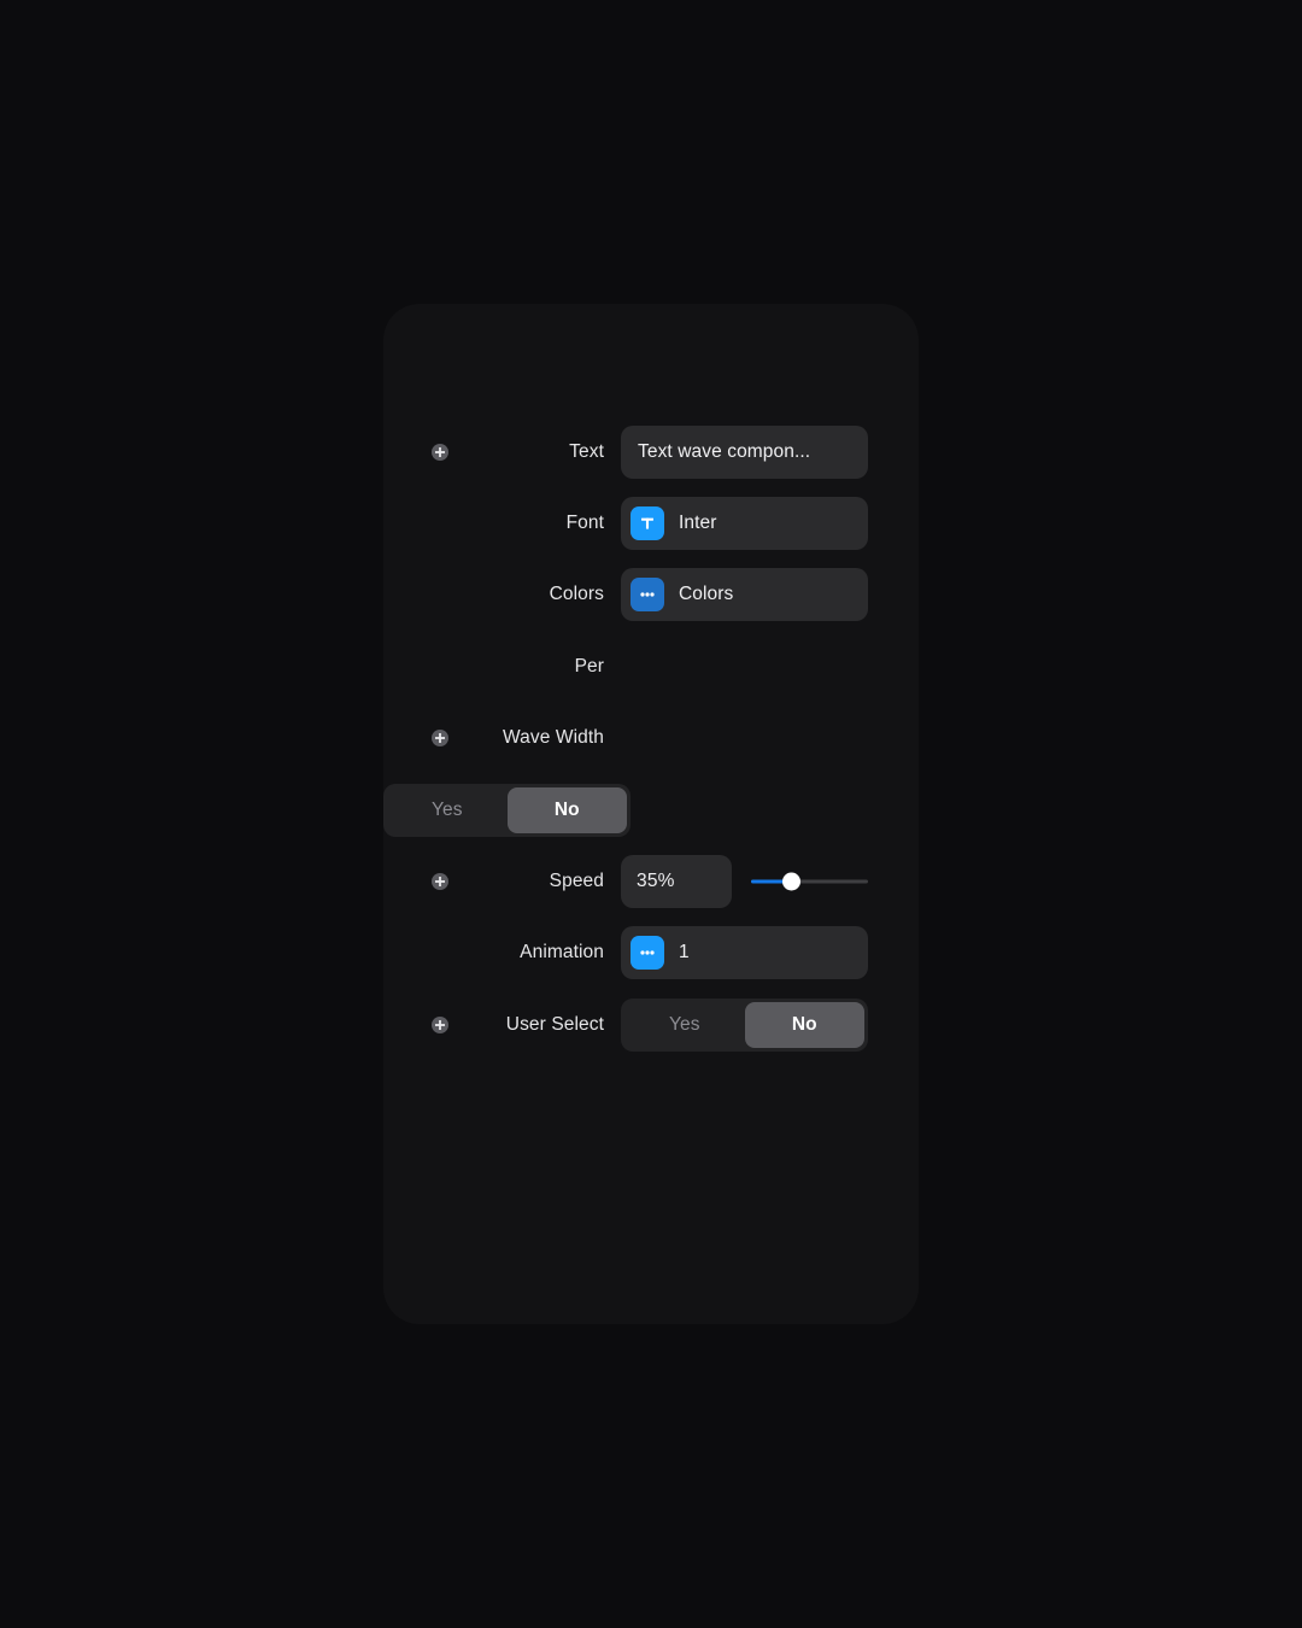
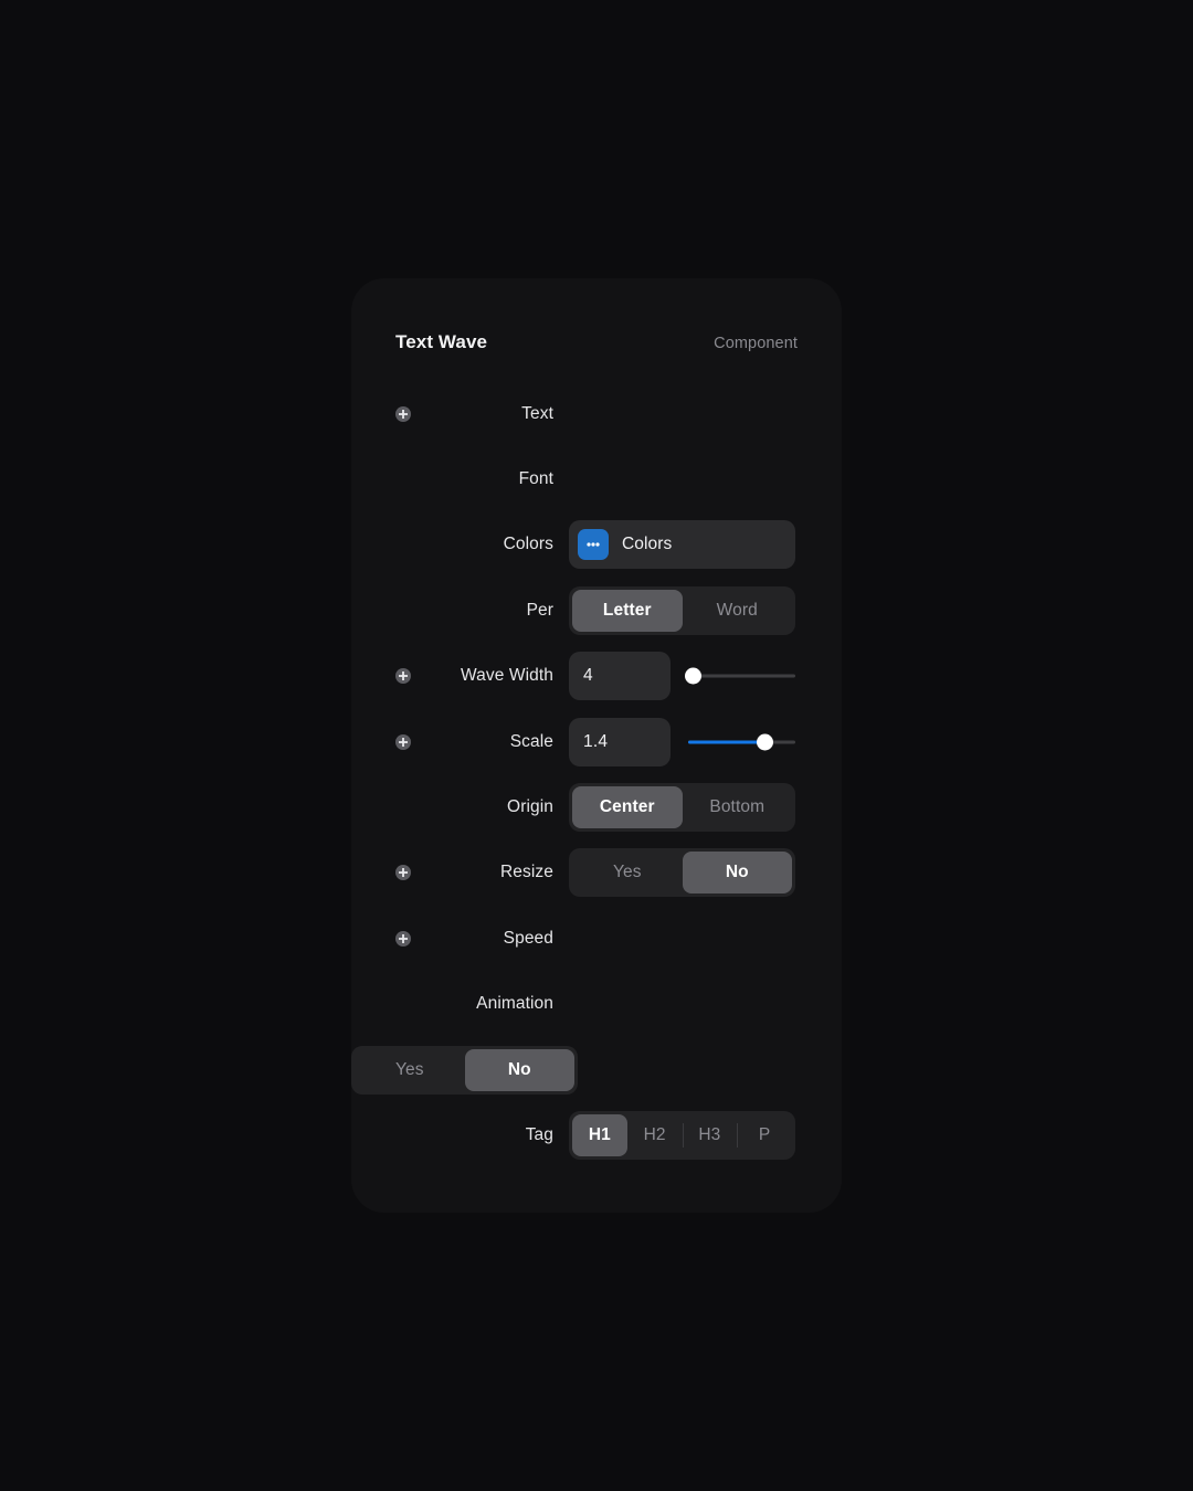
+ Text Wave
+ Component
  Text
- Text wave compon...
  Font
- Inter
  Colors
  Colors
  Per
+ Letter
+ Word
  Wave Width
+ 4
+ Scale
+ 1.4
+ Origin
+ Center
+ Bottom
+ Resize
  Yes
  No
  Speed
- 35%
  Animation
- 1
- User Select
  Yes
  No
+ Tag
+ H1
+ H2
+ H3
+ P
